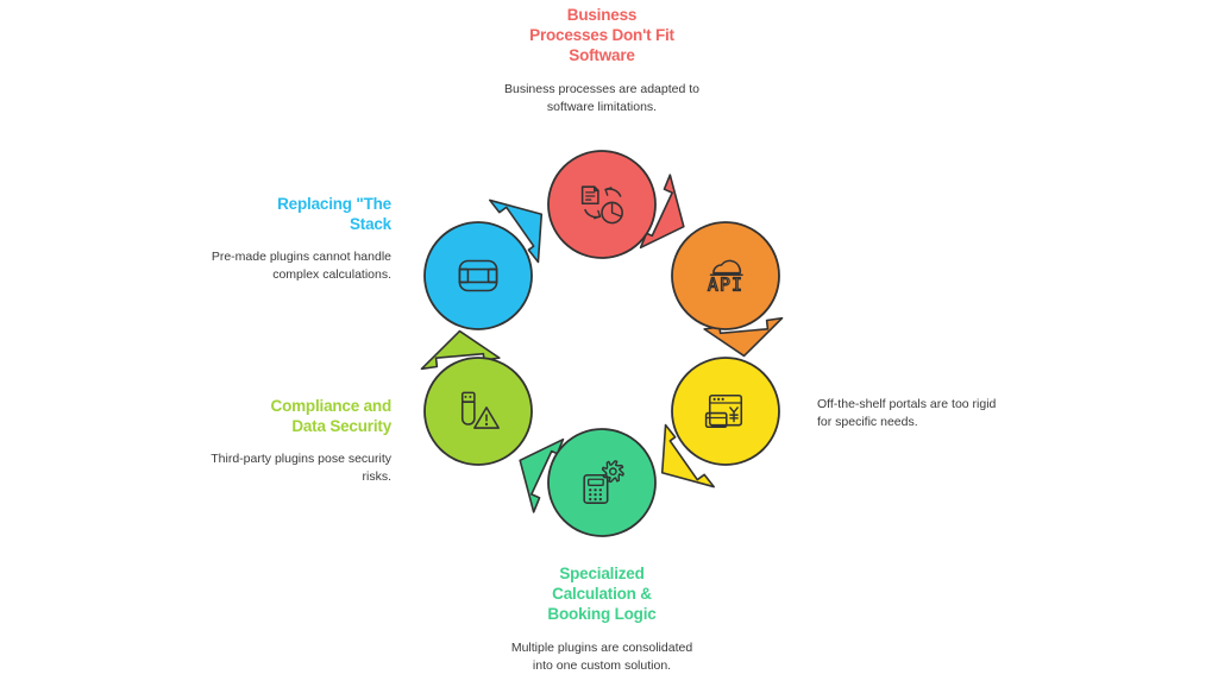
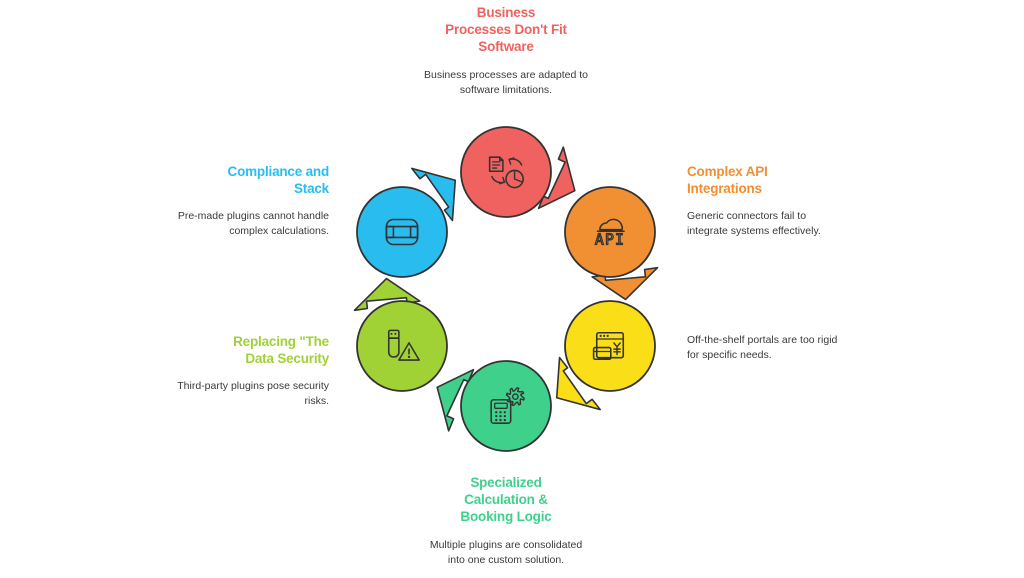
  API
  Business
  Processes Don't Fit
  Software
  Business processes are adapted to software limitations.
+ Complex API
+ Integrations
+ Generic connectors fail to integrate systems effectively.
  Off-the-shelf portals are too rigid for specific needs.
  Specialized
  Calculation &
  Booking Logic
  Multiple plugins are consolidated into one custom solution.
- Compliance and
+ Replacing "The
  Data Security
  Third-party plugins pose security risks.
- Replacing "The
+ Compliance and
  Stack
  Pre-made plugins cannot handle complex calculations.
